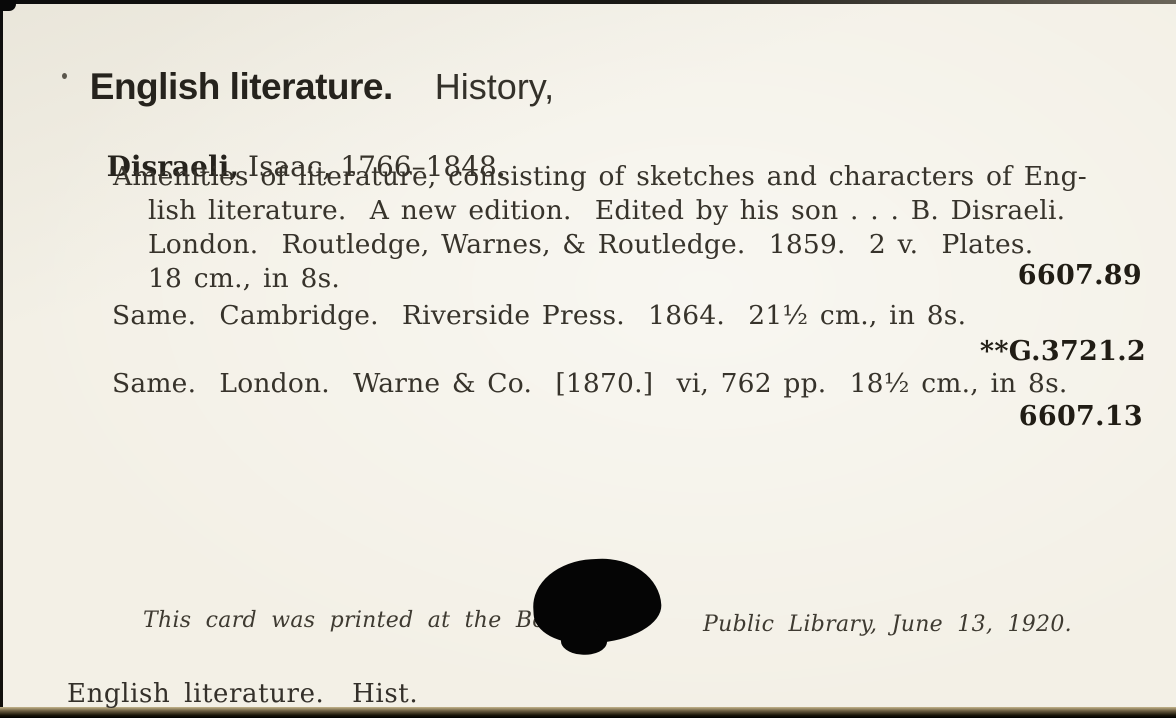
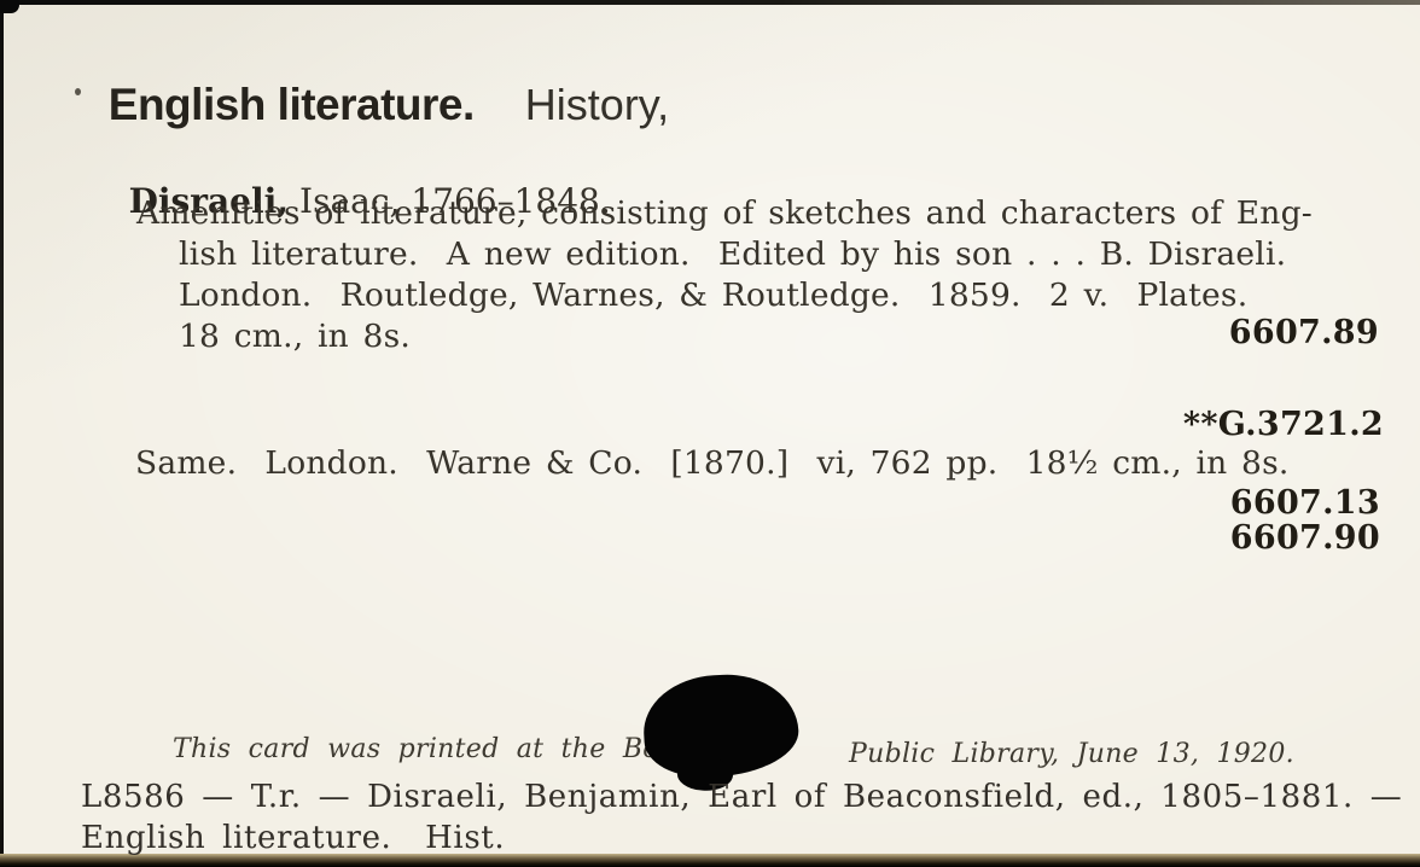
  English literature. History,
  Disraeli, Isaac, 1766–1848.
  Amenities of literature, consisting of sketches and characters of Eng-
  lish literature. A new edition. Edited by his son . . . B. Disraeli.
  London. Routledge, Warnes, & Routledge. 1859. 2 v. Plates.
  18 cm., in 8s.
  6607.89
- Same. Cambridge. Riverside Press. 1864. 21½ cm., in 8s.
  **G.3721.2
  Same. London. Warne & Co. [1870.] vi, 762 pp. 18½ cm., in 8s.
  6607.13
+ 6607.90
  This card was printed at the B
  Public Library, June 13, 1920.
+ L8586 — T.r. — Disraeli, Benjamin, Earl of Beaconsfield, ed., 1805–1881. —
  English literature. Hist.
